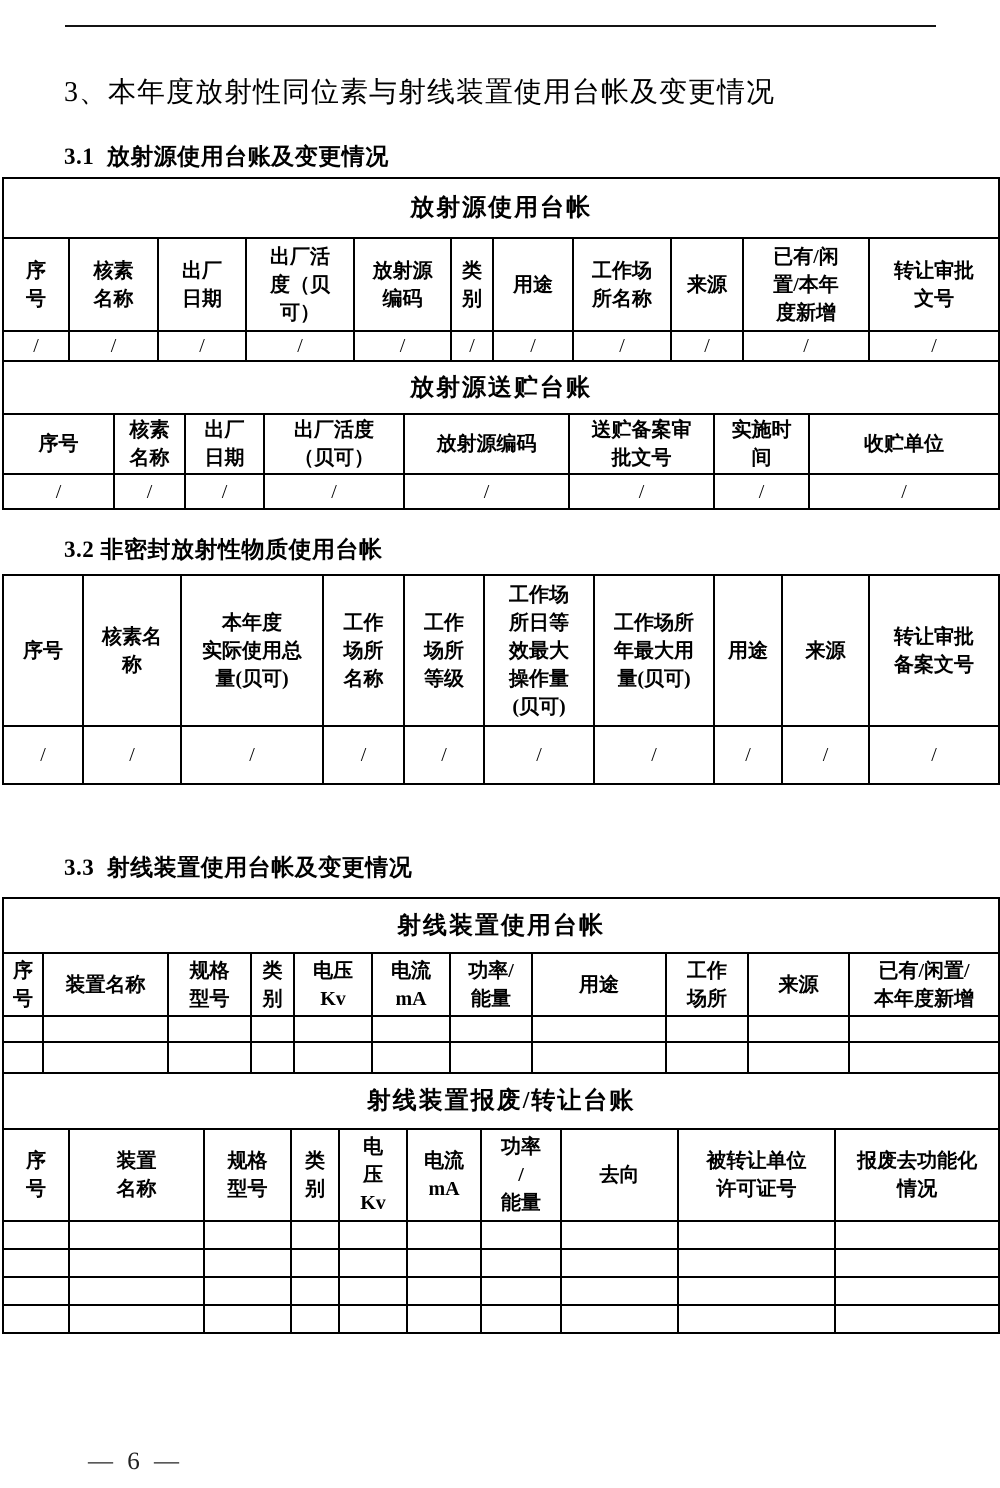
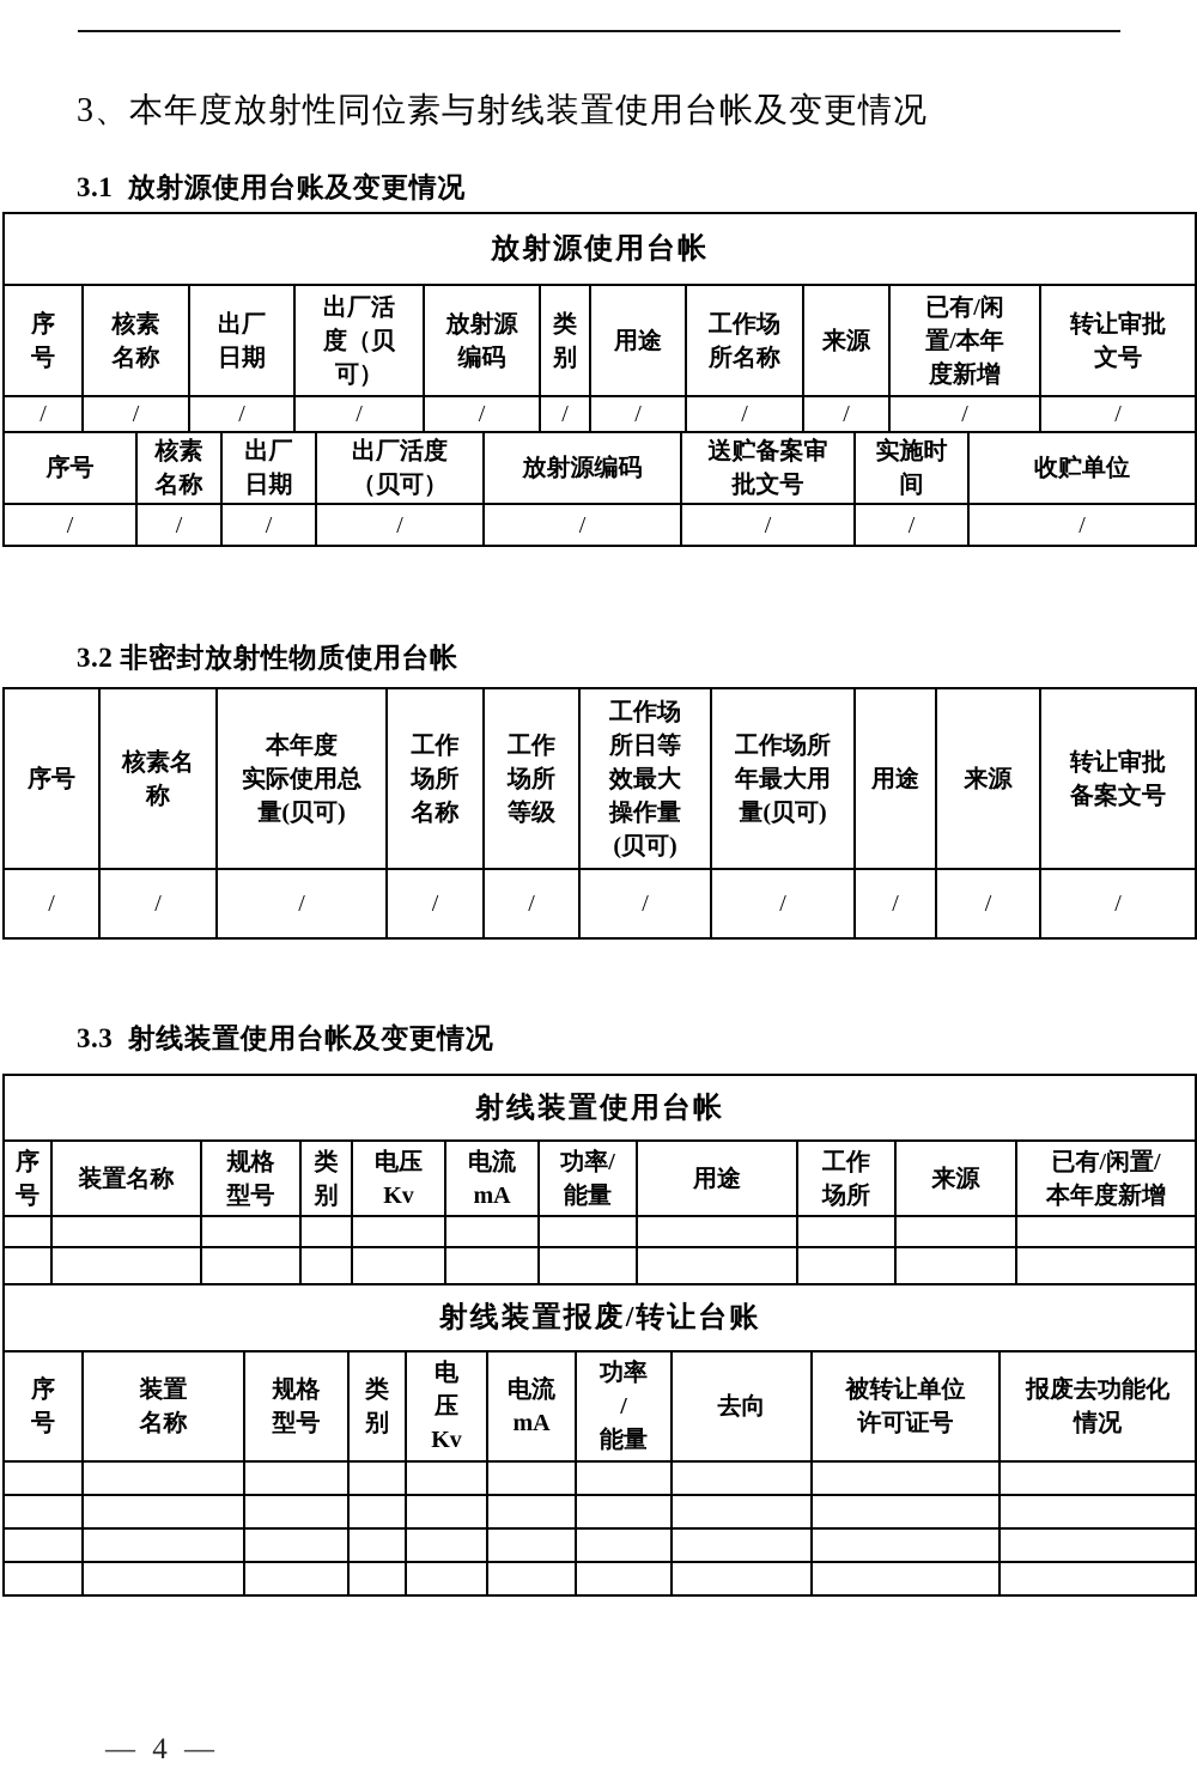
  3、本年度放射性同位素与射线装置使用台帐及变更情况
  3.1 放射源使用台账及变更情况
  放射源使用台帐
  序 号	核素 名称	出厂 日期	出厂活 度（贝 可）	放射源 编码	类 别	用途	工作场 所名称	来源	已有/闲 置/本年 度新增	转让审批 文号
  /	/	/	/	/	/	/	/	/	/	/
- 放射源送贮台账
  序号	核素 名称	出厂 日期	出厂活度 （贝可）	放射源编码	送贮备案审 批文号	实施时 间	收贮单位
  /	/	/	/	/	/	/	/
  3.2 非密封放射性物质使用台帐
  序号	核素名 称	本年度 实际使用总 量(贝可)	工作 场所 名称	工作 场所 等级	工作场 所日等 效最大 操作量 (贝可)	工作场所 年最大用 量(贝可)	用途	来源	转让审批 备案文号
  /	/	/	/	/	/	/	/	/	/
  3.3 射线装置使用台帐及变更情况
  射线装置使用台帐
  序 号	装置名称	规格 型号	类 别	电压 Kv	电流 mA	功率/ 能量	用途	工作 场所	来源	已有/闲置/ 本年度新增
  射线装置报废/转让台账
  序 号	装置 名称	规格 型号	类 别	电 压 Kv	电流 mA	功率 / 能量	去向	被转让单位 许可证号	报废去功能化 情况
- — 6 —
+ — 4 —
